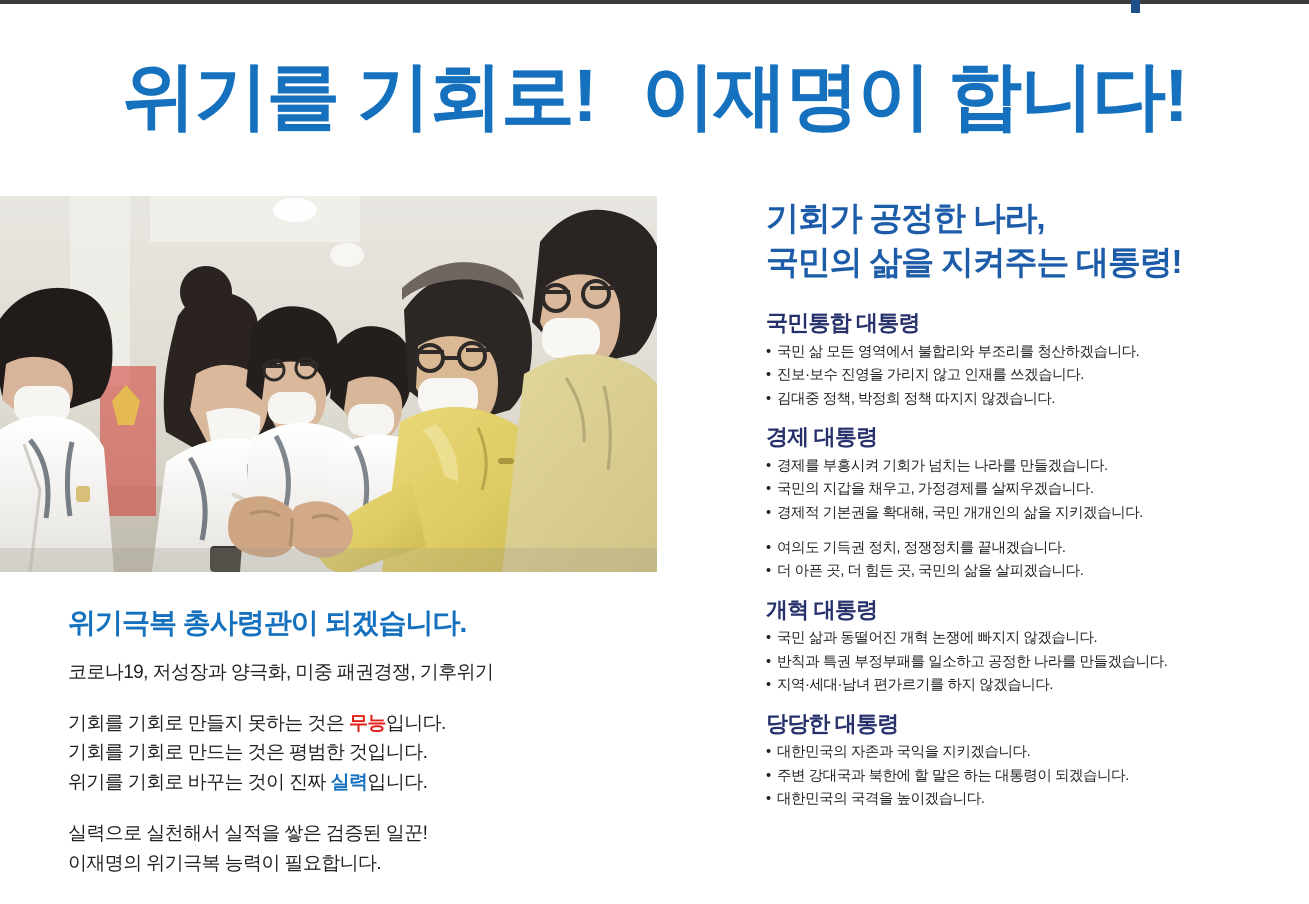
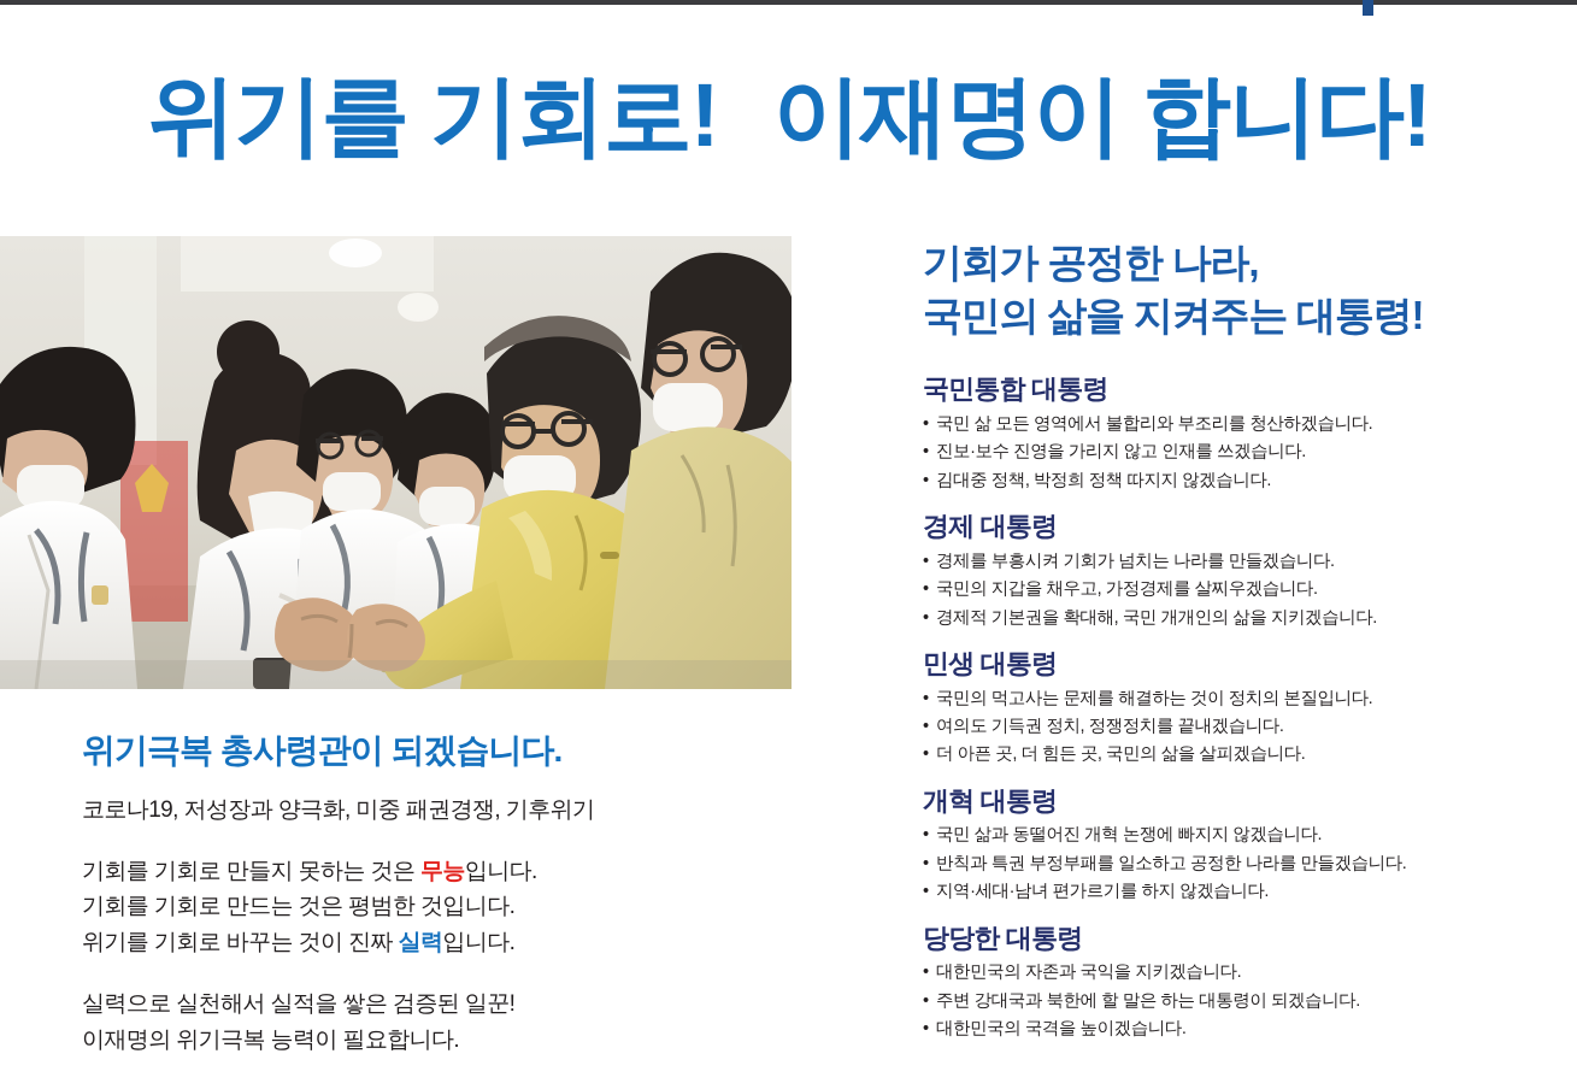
  위기를 기회로! 이재명이 합니다!
  위기극복 총사령관이 되겠습니다.
  코로나19, 저성장과 양극화, 미중 패권경쟁, 기후위기
  기회를 기회로 만들지 못하는 것은 무능입니다.
  기회를 기회로 만드는 것은 평범한 것입니다.
  위기를 기회로 바꾸는 것이 진짜 실력입니다.
  실력으로 실천해서 실적을 쌓은 검증된 일꾼!
  이재명의 위기극복 능력이 필요합니다.
  기회가 공정한 나라,
  국민의 삶을 지켜주는 대통령!
  국민통합 대통령
  국민 삶 모든 영역에서 불합리와 부조리를 청산하겠습니다.
  진보·보수 진영을 가리지 않고 인재를 쓰겠습니다.
  김대중 정책, 박정희 정책 따지지 않겠습니다.
  경제 대통령
  경제를 부흥시켜 기회가 넘치는 나라를 만들겠습니다.
  국민의 지갑을 채우고, 가정경제를 살찌우겠습니다.
  경제적 기본권을 확대해, 국민 개개인의 삶을 지키겠습니다.
+ 민생 대통령
+ 국민의 먹고사는 문제를 해결하는 것이 정치의 본질입니다.
  여의도 기득권 정치, 정쟁정치를 끝내겠습니다.
  더 아픈 곳, 더 힘든 곳, 국민의 삶을 살피겠습니다.
  개혁 대통령
  국민 삶과 동떨어진 개혁 논쟁에 빠지지 않겠습니다.
  반칙과 특권 부정부패를 일소하고 공정한 나라를 만들겠습니다.
  지역·세대·남녀 편가르기를 하지 않겠습니다.
  당당한 대통령
  대한민국의 자존과 국익을 지키겠습니다.
  주변 강대국과 북한에 할 말은 하는 대통령이 되겠습니다.
  대한민국의 국격을 높이겠습니다.
